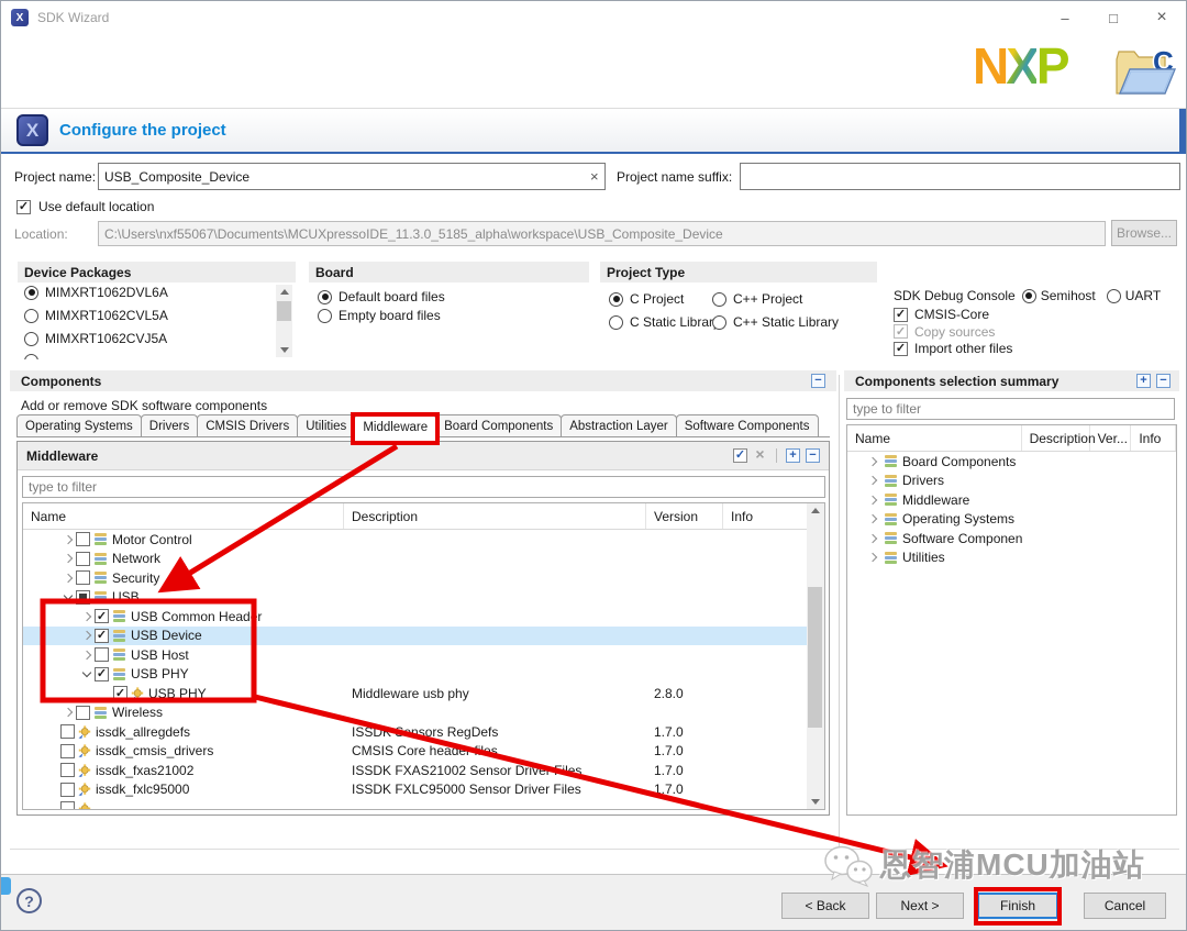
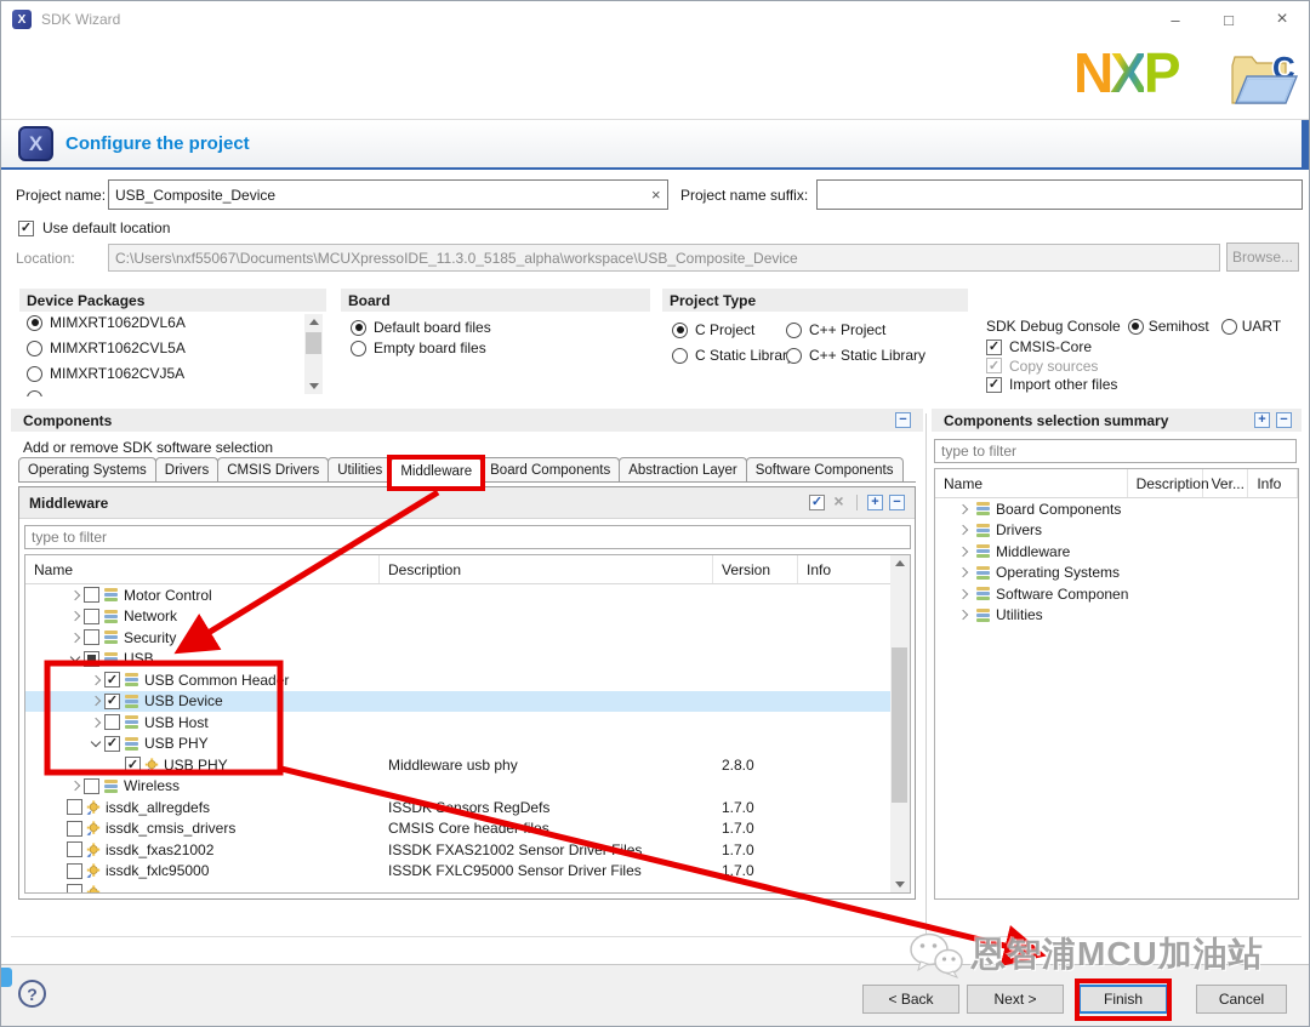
  X
  SDK Wizard
  –
  □
  ×
  NXP
  C
  X
  Configure the project
  Project name:
  USB_Composite_Device
  ×
  Project name suffix:
  Use default location
  Location:
  C:\Users\nxf55067\Documents\MCUXpressoIDE_11.3.0_5185_alpha\workspace\USB_Composite_Device
  Browse...
  Device Packages
  MIMXRT1062DVL6A
  MIMXRT1062CVL5A
  MIMXRT1062CVJ5A
  Board
  Default board files
  Empty board files
  Project Type
  C Project
  C++ Project
  C Static Libra
  C++ Static Library
  SDK Debug Console
  Semihost
  UART
  CMSIS-Core
  Copy sources
  Import other files
  Components
  −
- Add or remove SDK software components
+ Add or remove SDK software selection
  Operating Systems
  Drivers
  CMSIS Drivers
  Utilities
  Middleware
  Board Components
  Abstraction Layer
  Software Components
  Middleware
  ✓
  ×
  +
  −
  type to filter
  Name
  Description
  Version
  Info
  Motor Control
  Network
  Security
  USB
  USB Common Headr
  USB Device
  USB Host
  USB PHY
  USB PHY
  Middleware usb phy
  2.8.0
  Wireless
  issdk_allregdefs
  ISSDnsors RegDefs
  1.7.0
  issdk_cmsis_drivers
  CMSIS Core heades
  1.7.0
  issdk_fxas21002
  ISSDK FXAS21002 Sensor Driveles
  1.7.0
  issdk_fxlc95000
  ISSDK FXLC95000 Sensor Driver Files
  1.7.0
  Components selection summary
  +
  −
  type to filter
  Name
  Description
  Ver...
  Info
  Board Components
  Drivers
  Middleware
  Operating Systems
  Software Componen
  Utilities
  ?
  < Back
  Next >
  Finish
  Cancel
  恩智浦MCU加油站
